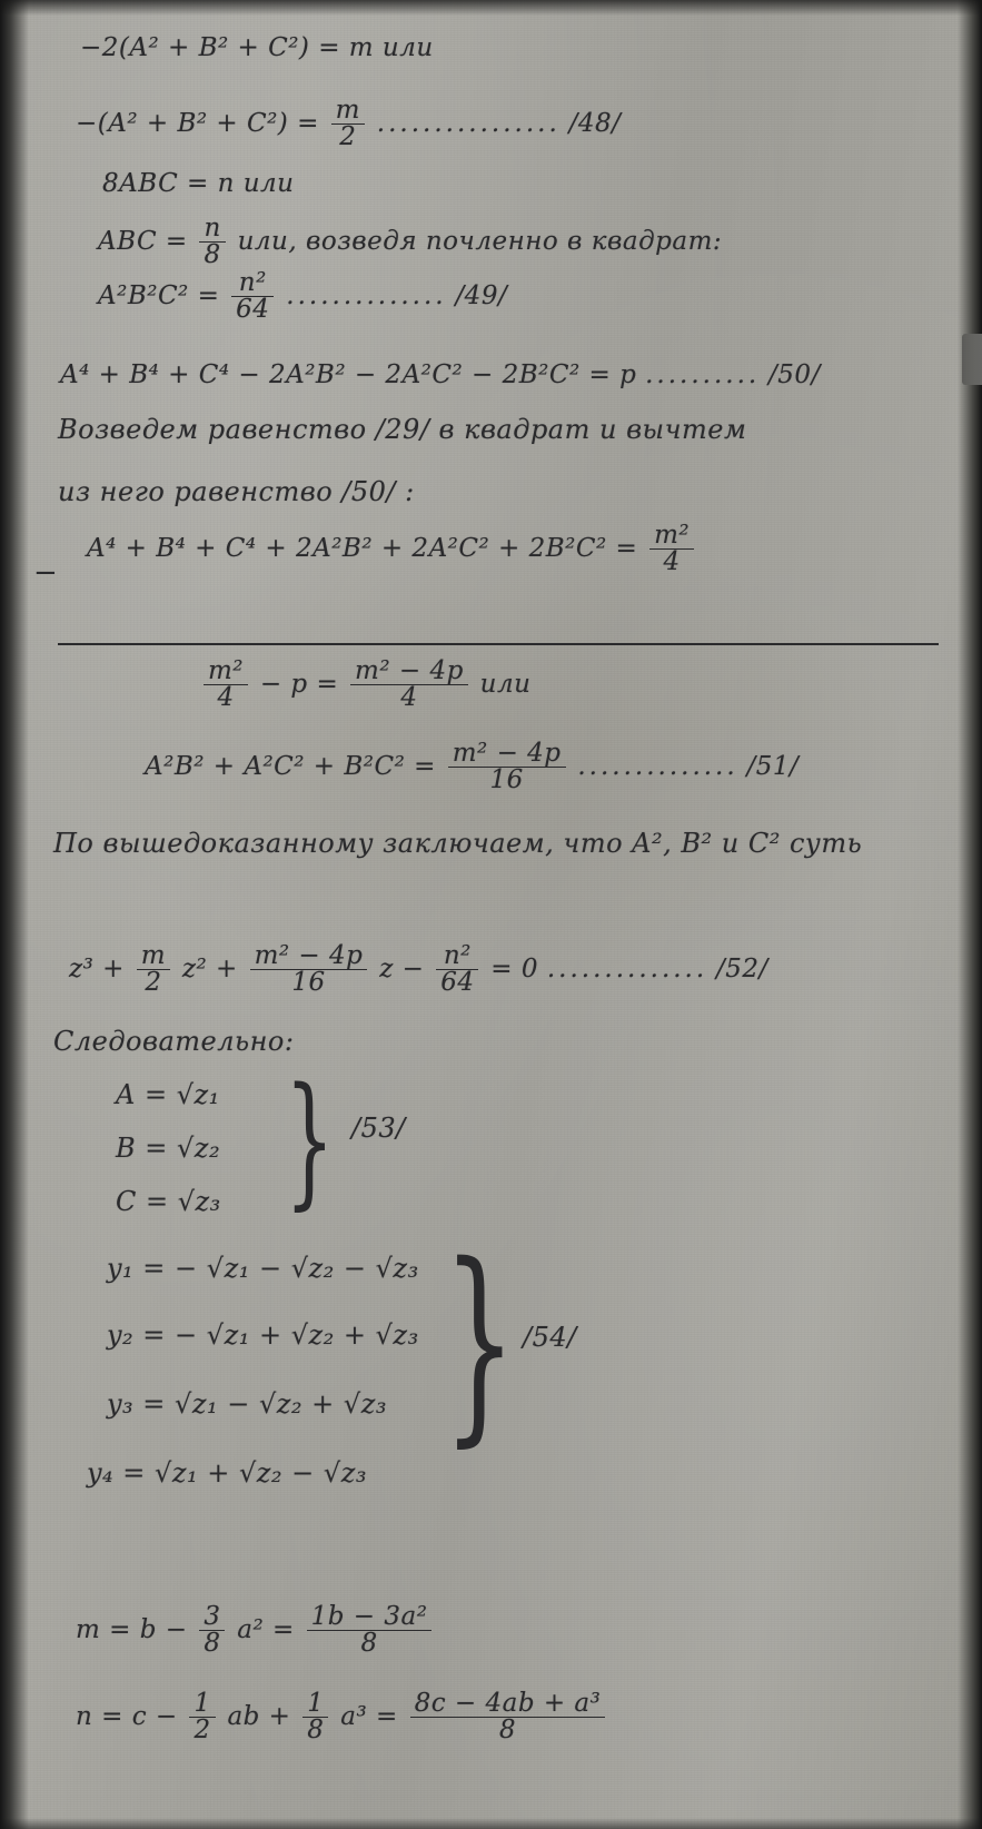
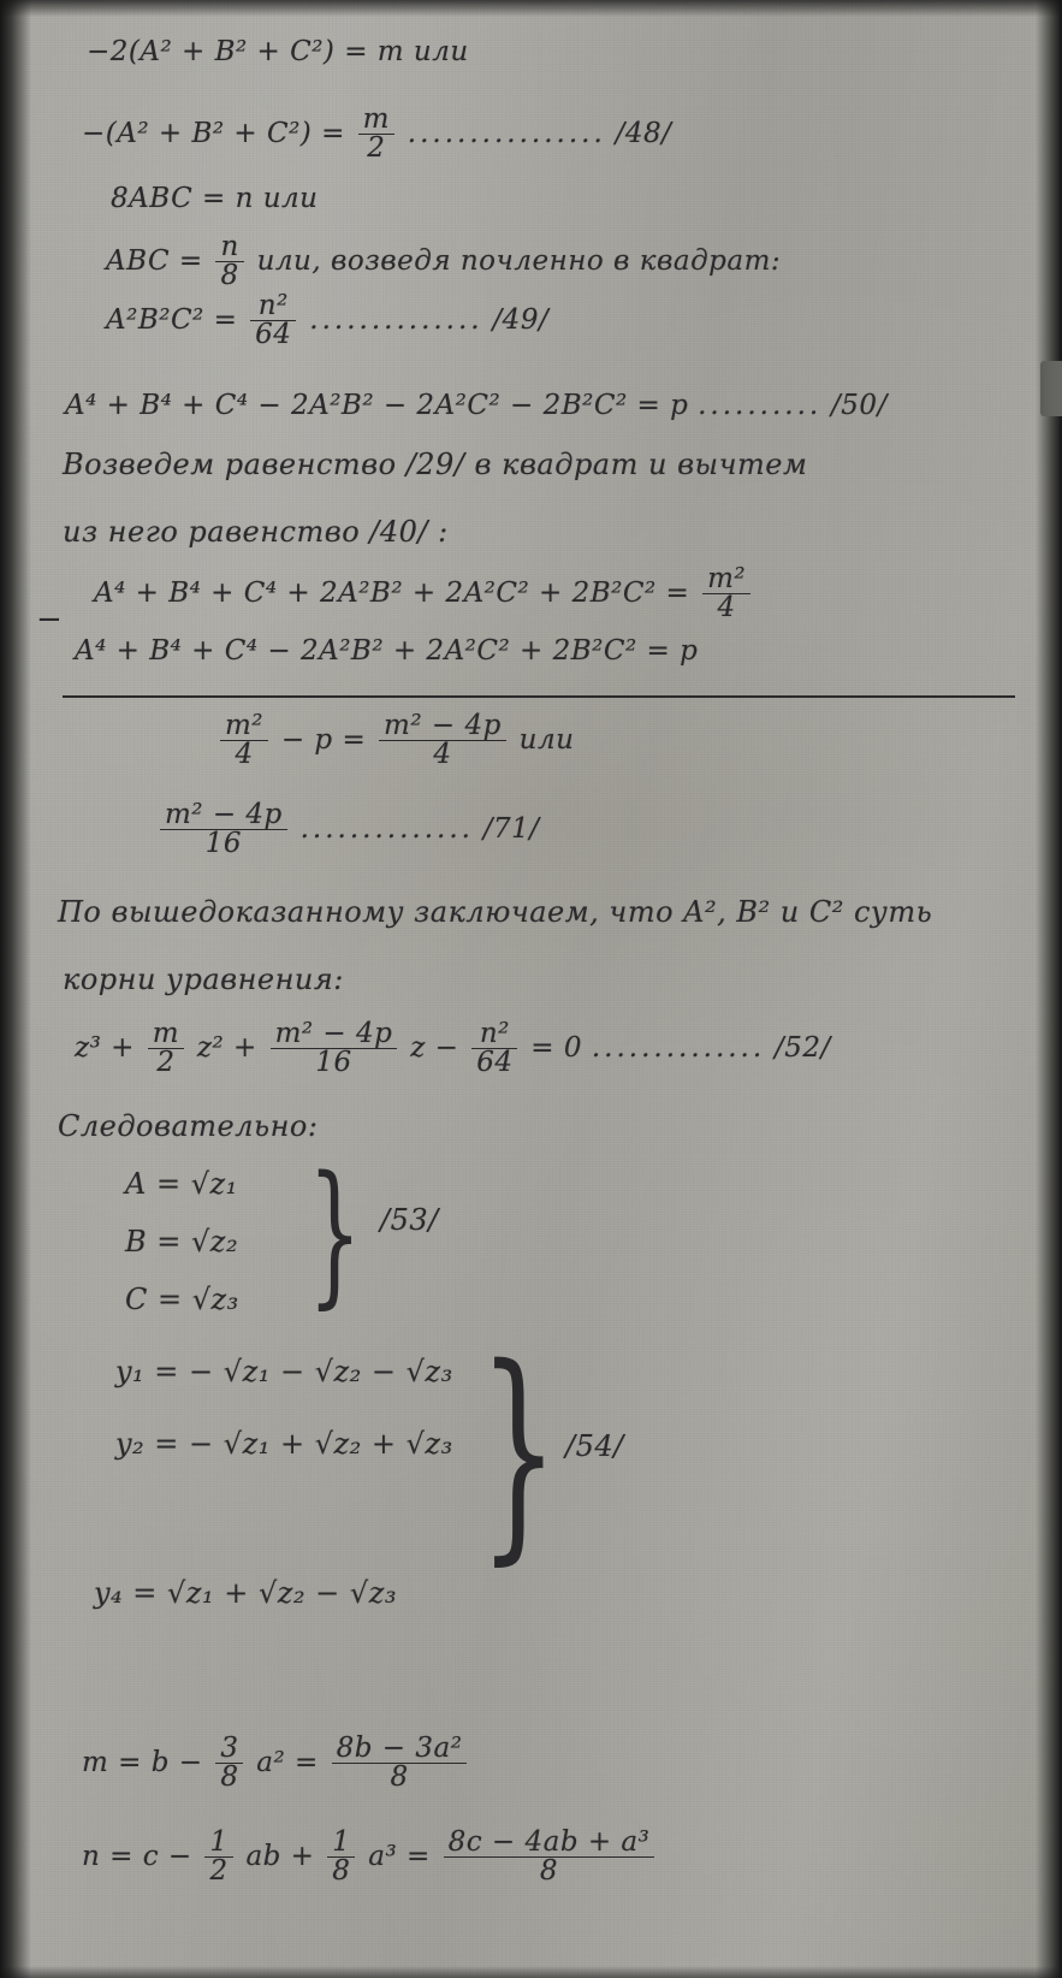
  −2(A² + B² + C²) = m или
  −(A² + B² + C²) =
  m
  2
  ................ /48/
  8ABC = n или
  ABC =
  n
  8
  или, возведя почленно в квадрат:
  A²B²C² =
  n²
  64
  .............. /49/
  A⁴ + B⁴ + C⁴ − 2A²B² − 2A²C² − 2B²C² = p .......... /50/
  Возведем равенство /29/ в квадрат и вычтем
- из него равенство /50/ :
+ из него равенство /40/ :
  A⁴ + B⁴ + C⁴ + 2A²B² + 2A²C² + 2B²C² =
  m²
  4
  −
+ A⁴ + B⁴ + C⁴ − 2A²B² + 2A²C² + 2B²C² = p
  m²
  4
  − p =
  m² − 4p
  4
  или
- A²B² + A²C² + B²C² =
  m² − 4p
  16
- .............. /51/
+ .............. /71/
  По вышедоказанному заключаем, что A², B² и C² суть
+ корни уравнения:
  z³ +
  m
  2
  z² +
  m² − 4p
  16
  z −
  n²
  64
  = 0 .............. /52/
  Следовательно:
  A = √z₁
  B = √z₂
  C = √z₃
  }
  /53/
  y₁ = − √z₁ − √z₂ − √z₃
  y₂ = − √z₁ + √z₂ + √z₃
- y₃ = √z₁ − √z₂ + √z₃
  y₄ = √z₁ + √z₂ − √z₃
  }
  /54/
  m = b −
  3
  8
  a² =
- 1b − 3a²
+ 8b − 3a²
  8
  n = c −
  1
  2
  ab +
  1
  8
  a³ =
  8c − 4ab + a³
  8
